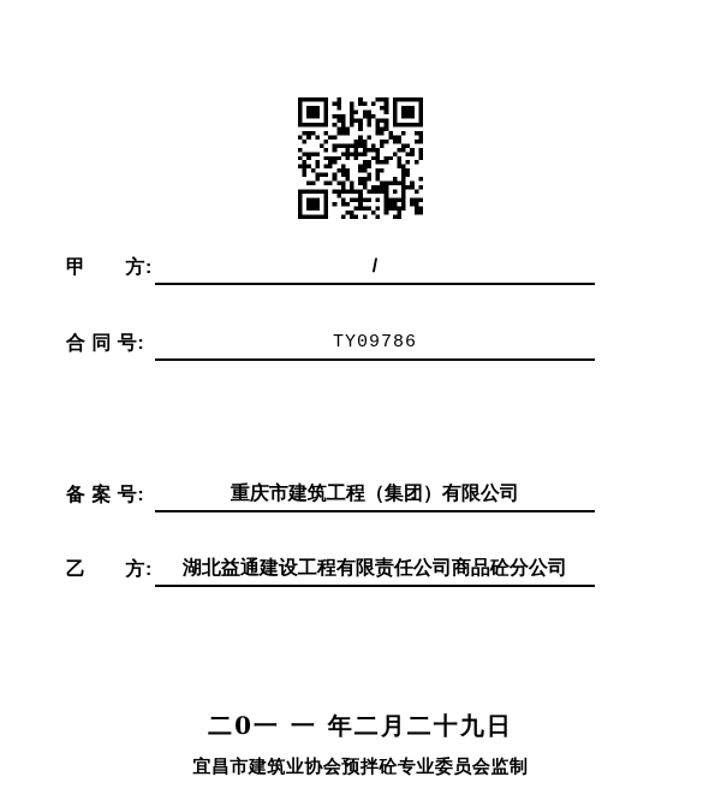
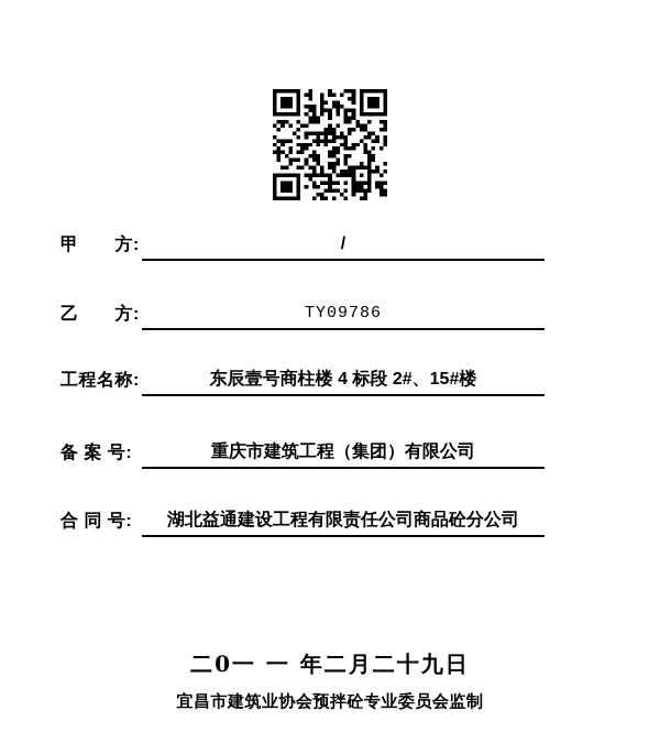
  甲 方:
  /
- 合 同 号:
+ 乙 方:
  TY09786
+ 工程名称:
+ 东辰壹号商柱楼 4 标段 2#、15#楼
  备 案 号:
  重庆市建筑工程（集团）有限公司
- 乙 方:
+ 合 同 号:
  湖北益通建设工程有限责任公司商品砼分公司
  二0一 一 年二月二十九日
  宜昌市建筑业协会预拌砼专业委员会监制
